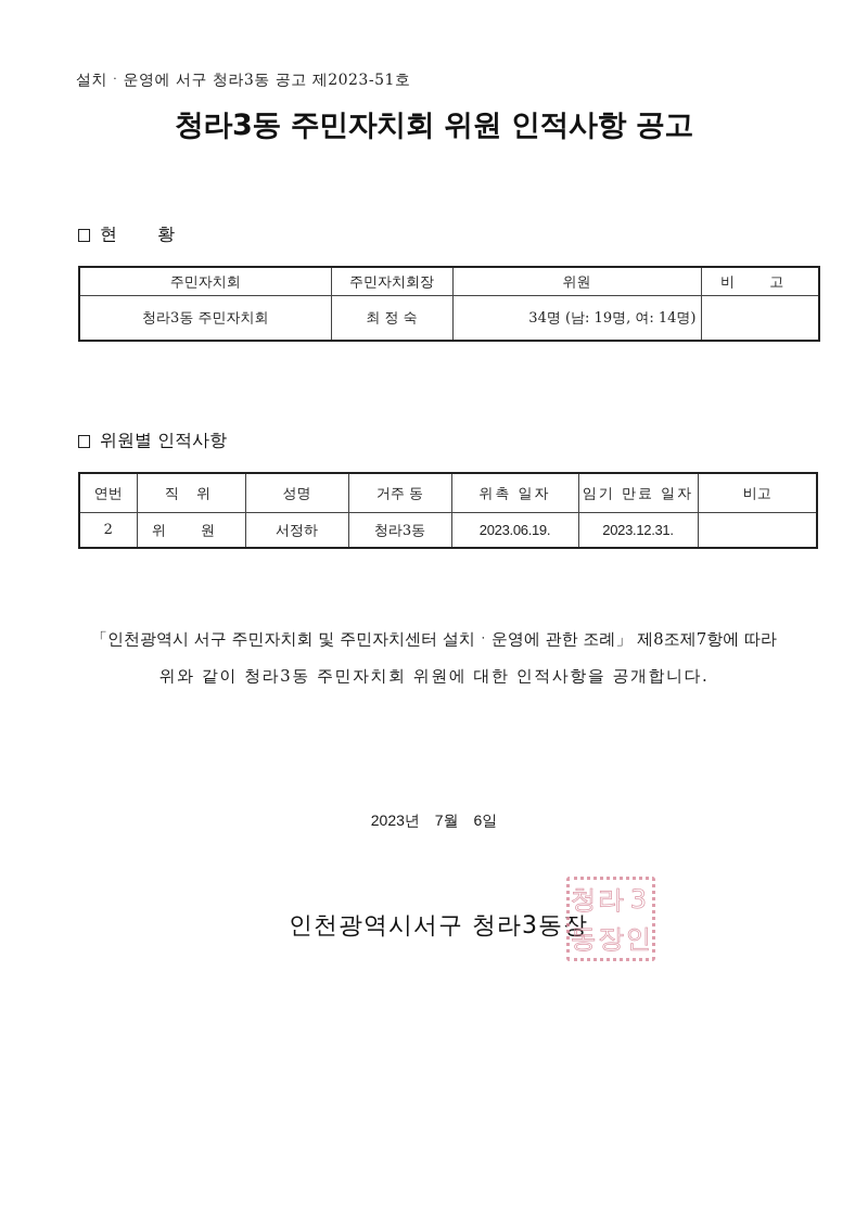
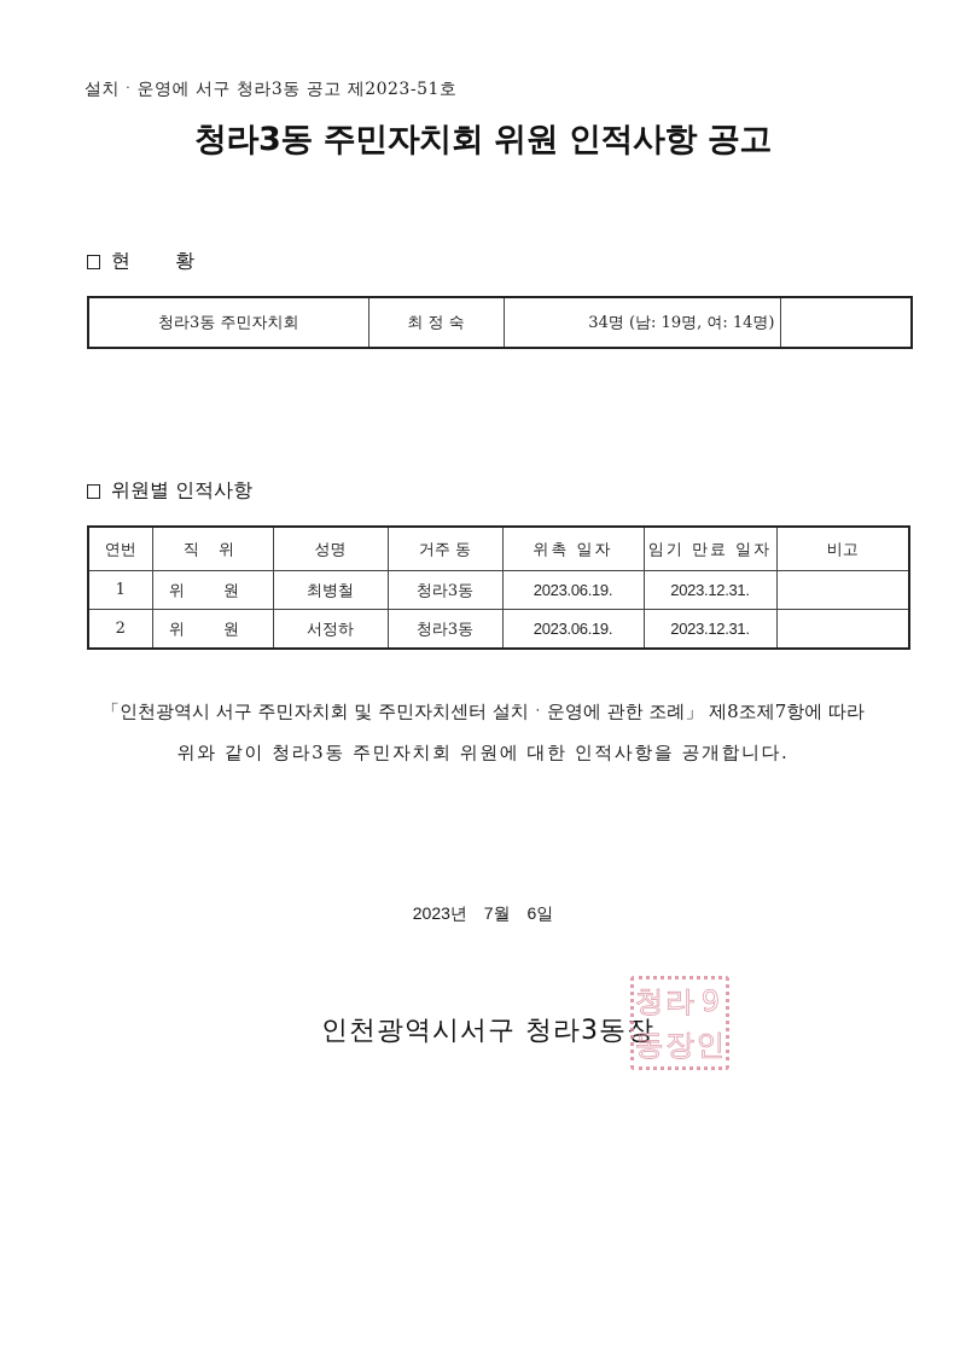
  설치ㆍ운영에 서구 청라3동 공고 제2023-51호
  청라3동 주민자치회 위원 인적사항 공고
  현 황
- 주민자치회	주민자치회장	위원	비 고
  청라3동 주민자치회	최 정 숙	34명 (남: 19명, 여: 14명)
  위원별 인적사항
  연번	직 위	성명	거주 동	위촉 일자	임기 만료 일자	비고
+ 1	위 원	최병철	청라3동	2023.06.19.	2023.12.31.
  2	위 원	서정하	청라3동	2023.06.19.	2023.12.31.
  「인천광역시 서구 주민자치회 및 주민자치센터 설치ㆍ운영에 관한 조례」 제8조제7항에 따라
  위와 같이 청라3동 주민자치회 위원에 대한 인적사항을 공개합니다.
  2023년 7월 6일
  인천광역시서구 청라3동장
  청
  라
- 3
+ 9
  동
  장
  인
